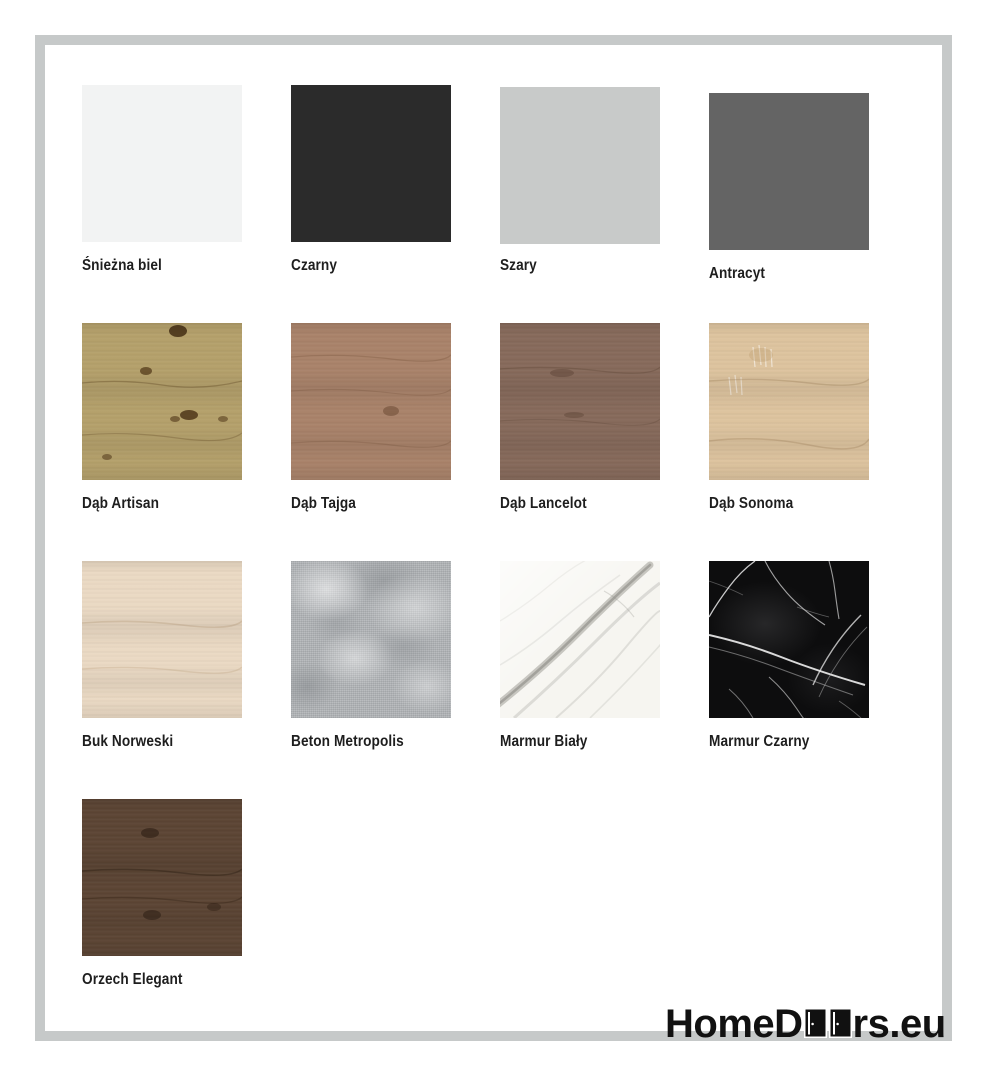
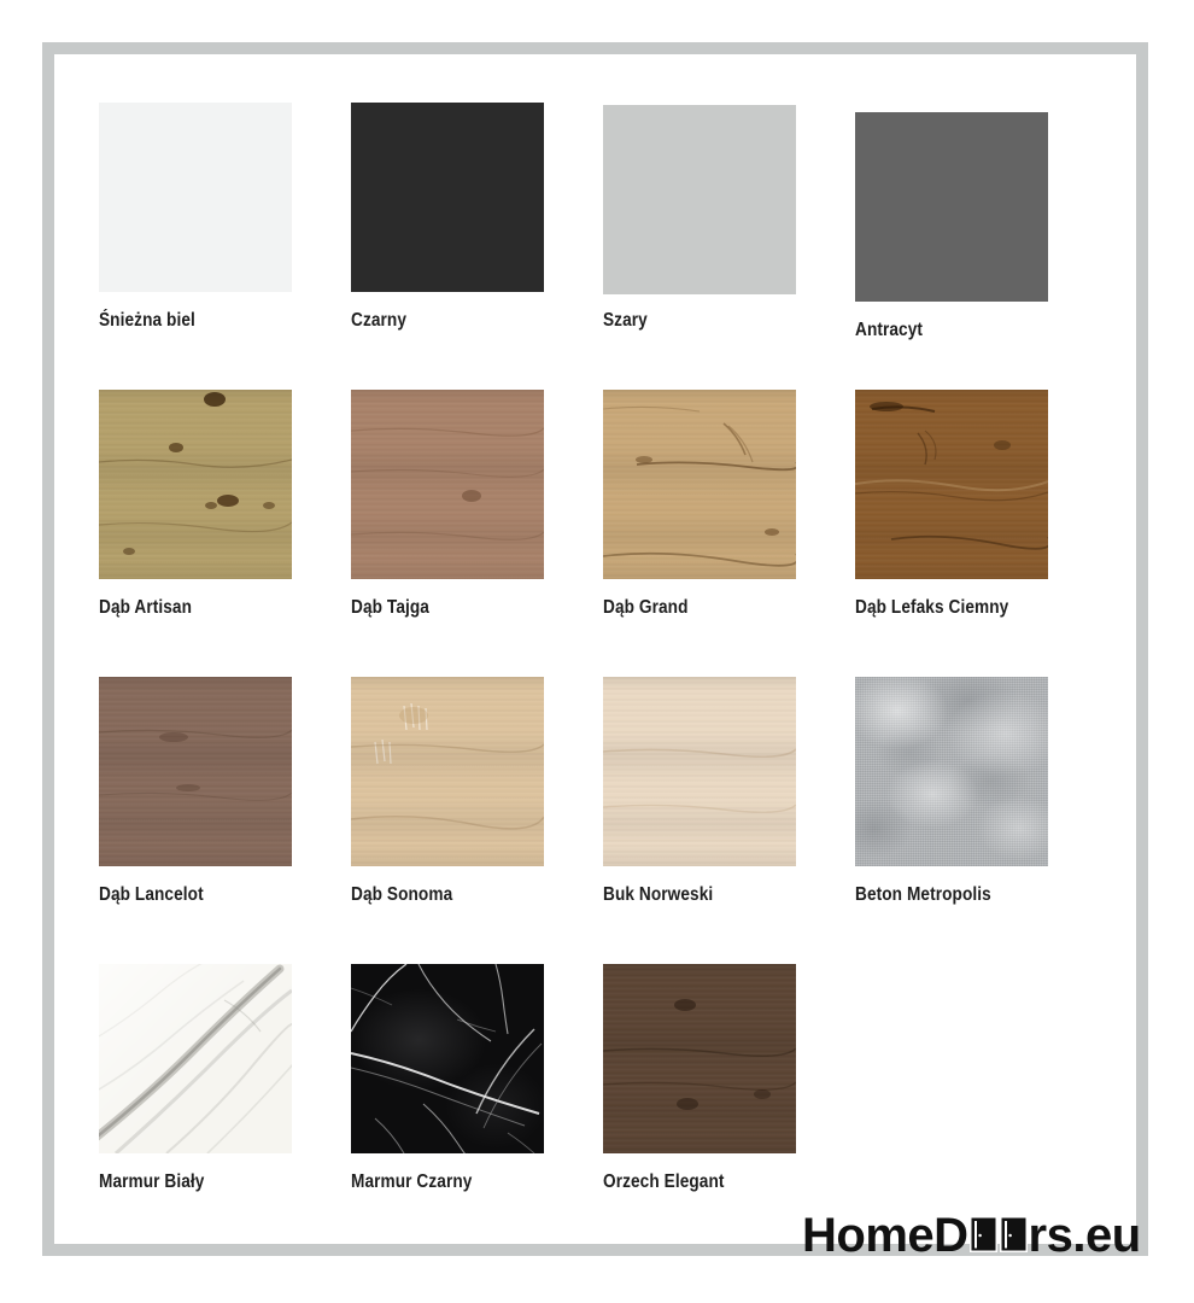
  Śnieżna biel
  Czarny
  Szary
  Antracyt
  Dąb Artisan
  Dąb Tajga
+ Dąb Grand
+ Dąb Lefaks Ciemny
  Dąb Lancelot
  Dąb Sonoma
  Buk Norweski
  Beton Metropolis
  Marmur Biały
  Marmur Czarny
  Orzech Elegant
  HomeD
  rs.eu
